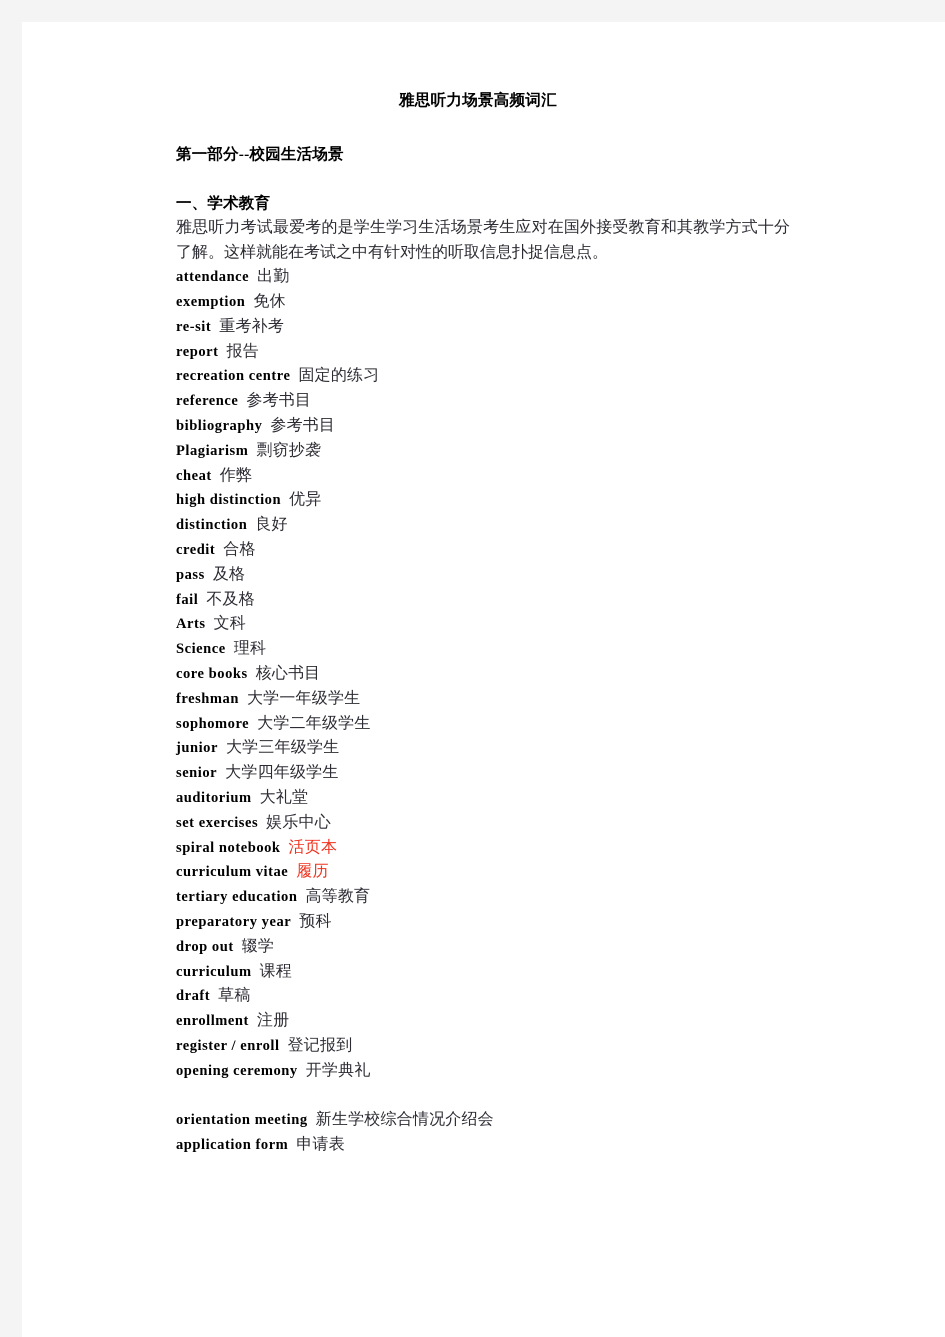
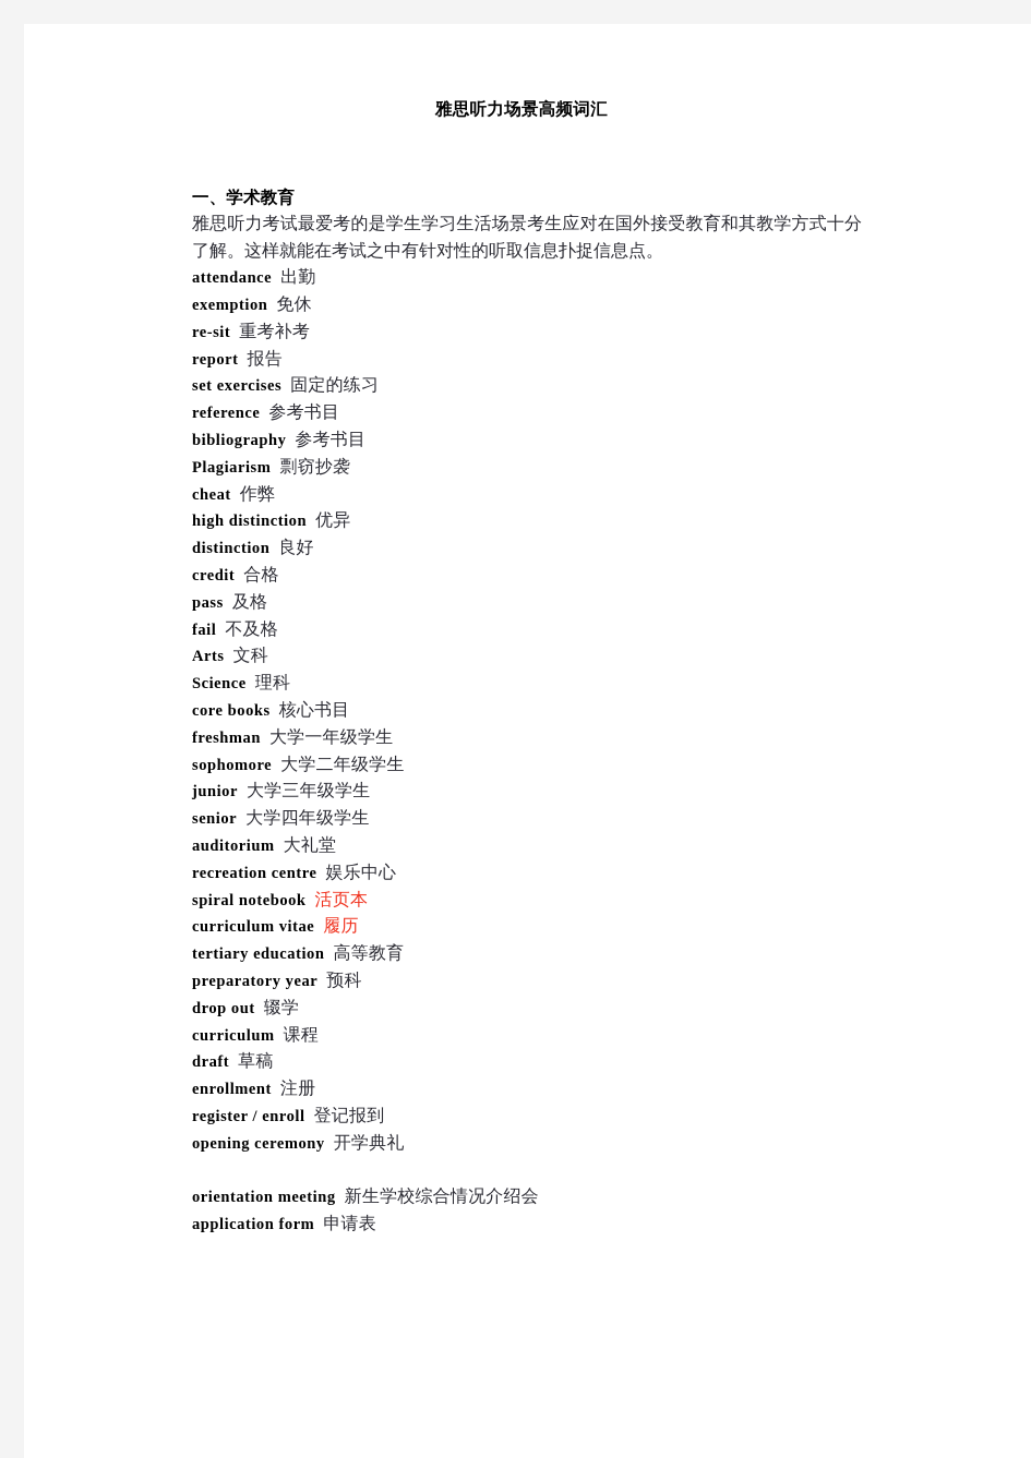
  雅思听力场景高频词汇
- 第一部分--校园生活场景
  一、学术教育
  雅思听力考试最爱考的是学生学习生活场景考生应对在国外接受教育和其教学方式十分了解。这样就能在考试之中有针对性的听取信息扑捉信息点。
  attendance 出勤
  exemption 免休
  re-sit 重考补考
  report 报告
- recreation centre 固定的练习
+ set exercises 固定的练习
  reference 参考书目
  bibliography 参考书目
  Plagiarism 剽窃抄袭
  cheat 作弊
  high distinction 优异
  distinction 良好
  credit 合格
  pass 及格
  fail 不及格
  Arts 文科
  Science 理科
  core books 核心书目
  freshman 大学一年级学生
  sophomore 大学二年级学生
  junior 大学三年级学生
  senior 大学四年级学生
  auditorium 大礼堂
- set exercises 娱乐中心
+ recreation centre 娱乐中心
  spiral notebook 活页本
  curriculum vitae 履历
  tertiary education 高等教育
  preparatory year 预科
  drop out 辍学
  curriculum 课程
  draft 草稿
  enrollment 注册
  register / enroll 登记报到
  opening ceremony 开学典礼
  orientation meeting 新生学校综合情况介绍会
  application form 申请表
